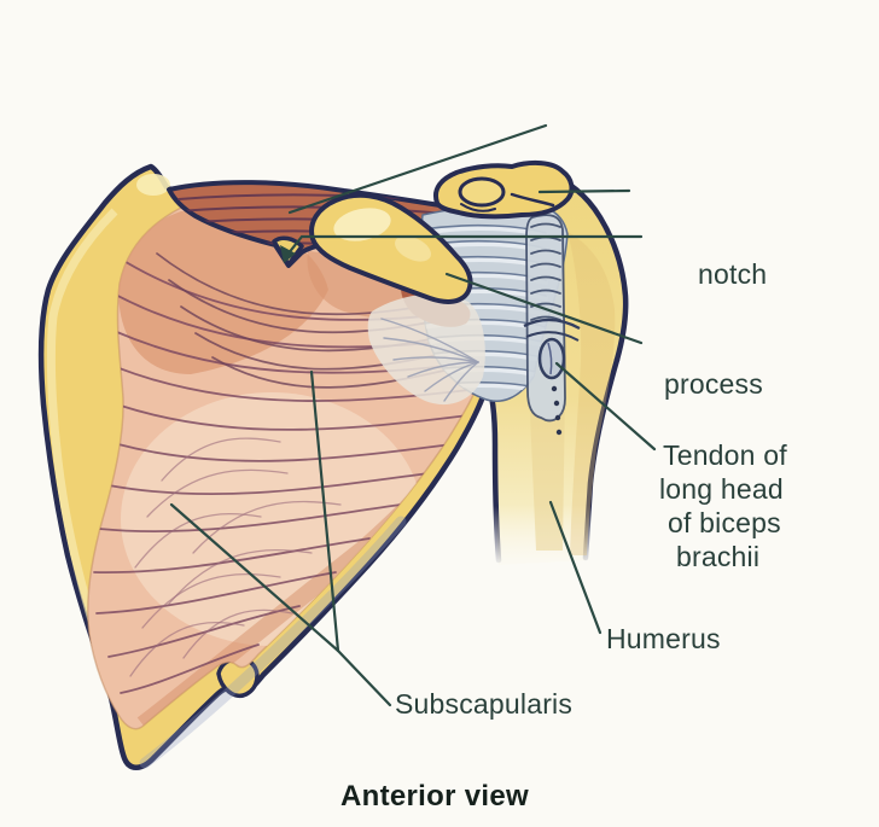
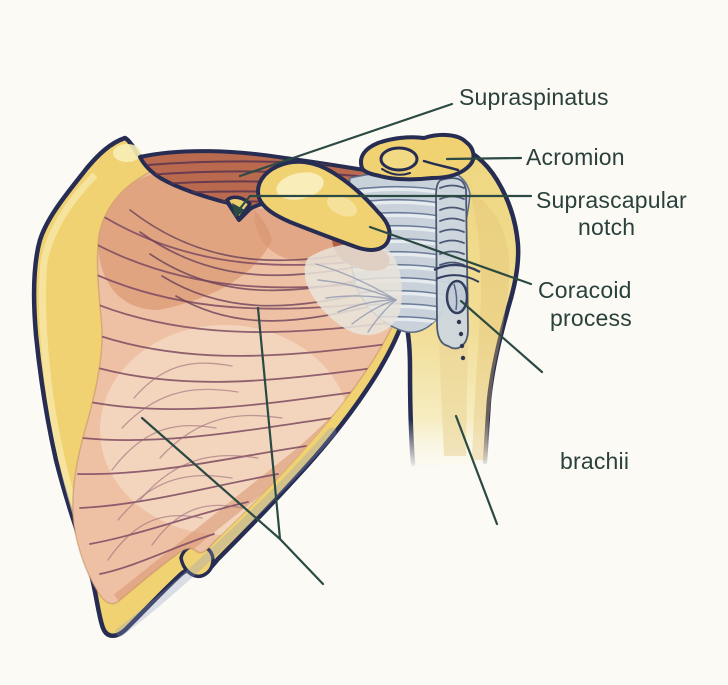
+ Supraspinatus
+ Acromion
+ Suprascapular
  notch
+ Coracoid
  process
- Tendon of
- long head
- of biceps
  brachii
- Humerus
- Subscapularis
- Anterior view
